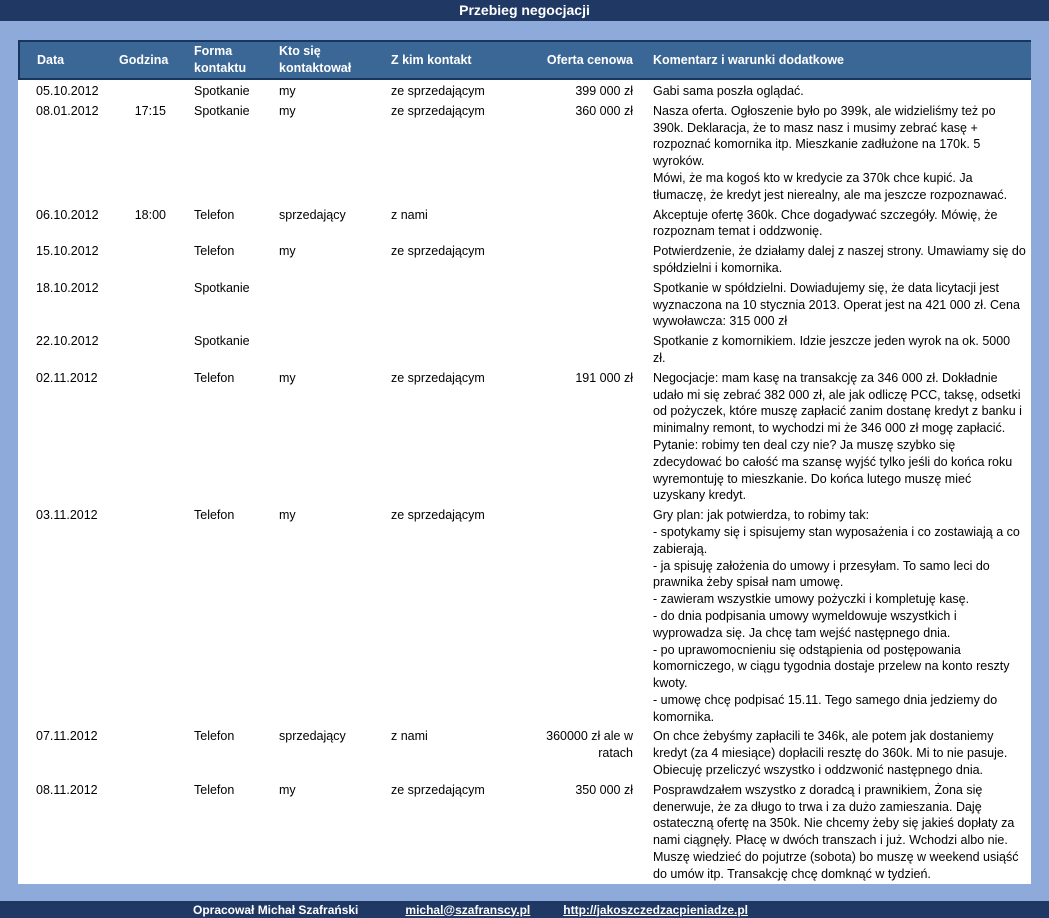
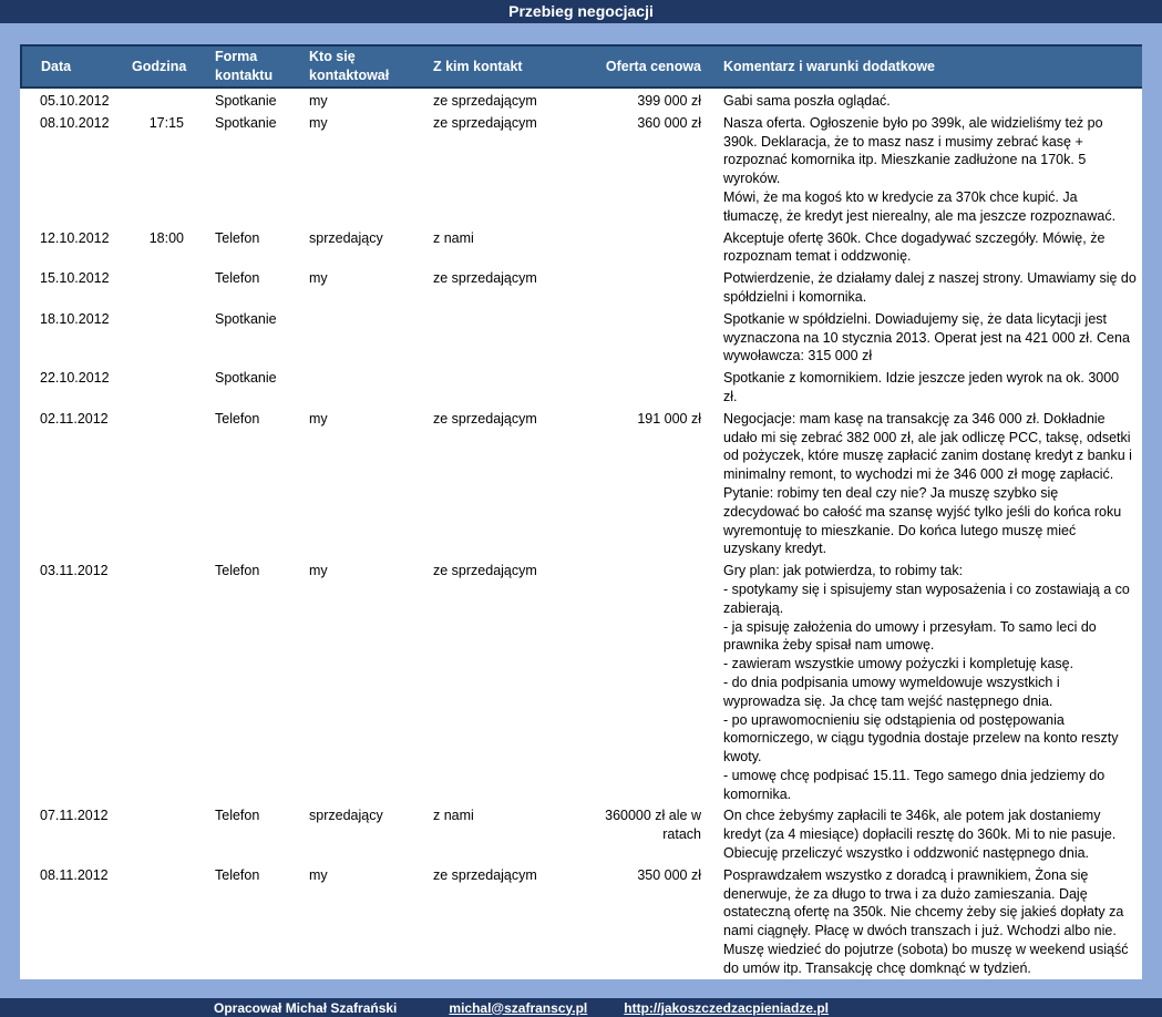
  Przebieg negocjacji
  Data	Godzina	Forma kontaktu	Kto się kontaktował	Z kim kontakt	Oferta cenowa	Komentarz i warunki dodatkowe
  05.10.2012		Spotkanie	my	ze sprzedającym	399 000 zł	Gabi sama poszła oglądać.
- 08.01.2012	17:15	Spotkanie	my	ze sprzedającym	360 000 zł	Nasza oferta. Ogłoszenie było po 399k, ale widzieliśmy też po 390k. Deklaracja, że to masz nasz i musimy zebrać kasę + rozpoznać komornika itp. Mieszkanie zadłużone na 170k. 5 wyroków. Mówi, że ma kogoś kto w kredycie za 370k chce kupić. Ja tłumaczę, że kredyt jest nierealny, ale ma jeszcze rozpoznawać.
+ 08.10.2012	17:15	Spotkanie	my	ze sprzedającym	360 000 zł	Nasza oferta. Ogłoszenie było po 399k, ale widzieliśmy też po 390k. Deklaracja, że to masz nasz i musimy zebrać kasę + rozpoznać komornika itp. Mieszkanie zadłużone na 170k. 5 wyroków. Mówi, że ma kogoś kto w kredycie za 370k chce kupić. Ja tłumaczę, że kredyt jest nierealny, ale ma jeszcze rozpoznawać.
- 06.10.2012	18:00	Telefon	sprzedający	z nami		Akceptuje ofertę 360k. Chce dogadywać szczegóły. Mówię, że rozpoznam temat i oddzwonię.
+ 12.10.2012	18:00	Telefon	sprzedający	z nami		Akceptuje ofertę 360k. Chce dogadywać szczegóły. Mówię, że rozpoznam temat i oddzwonię.
  15.10.2012		Telefon	my	ze sprzedającym		Potwierdzenie, że działamy dalej z naszej strony. Umawiamy się do spółdzielni i komornika.
  18.10.2012		Spotkanie				Spotkanie w spółdzielni. Dowiadujemy się, że data licytacji jest wyznaczona na 10 stycznia 2013. Operat jest na 421 000 zł. Cena wywoławcza: 315 000 zł
- 22.10.2012		Spotkanie				Spotkanie z komornikiem. Idzie jeszcze jeden wyrok na ok. 5000 zł.
+ 22.10.2012		Spotkanie				Spotkanie z komornikiem. Idzie jeszcze jeden wyrok na ok. 3000 zł.
  02.11.2012		Telefon	my	ze sprzedającym	191 000 zł	Negocjacje: mam kasę na transakcję za 346 000 zł. Dokładnie udało mi się zebrać 382 000 zł, ale jak odliczę PCC, taksę, odsetki od pożyczek, które muszę zapłacić zanim dostanę kredyt z banku i minimalny remont, to wychodzi mi że 346 000 zł mogę zapłacić. Pytanie: robimy ten deal czy nie? Ja muszę szybko się zdecydować bo całość ma szansę wyjść tylko jeśli do końca roku wyremontuję to mieszkanie. Do końca lutego muszę mieć uzyskany kredyt.
  03.11.2012		Telefon	my	ze sprzedającym		Gry plan: jak potwierdza, to robimy tak: - spotykamy się i spisujemy stan wyposażenia i co zostawiają a co zabierają. - ja spisuję założenia do umowy i przesyłam. To samo leci do prawnika żeby spisał nam umowę. - zawieram wszystkie umowy pożyczki i kompletuję kasę. - do dnia podpisania umowy wymeldowuje wszystkich i wyprowadza się. Ja chcę tam wejść następnego dnia. - po uprawomocnieniu się odstąpienia od postępowania komorniczego, w ciągu tygodnia dostaje przelew na konto reszty kwoty. - umowę chcę podpisać 15.11. Tego samego dnia jedziemy do komornika.
  07.11.2012		Telefon	sprzedający	z nami	360000 zł ale w ratach	On chce żebyśmy zapłacili te 346k, ale potem jak dostaniemy kredyt (za 4 miesiące) dopłacili resztę do 360k. Mi to nie pasuje. Obiecuję przeliczyć wszystko i oddzwonić następnego dnia.
  08.11.2012		Telefon	my	ze sprzedającym	350 000 zł	Posprawdzałem wszystko z doradcą i prawnikiem, Żona się denerwuje, że za długo to trwa i za dużo zamieszania. Daję ostateczną ofertę na 350k. Nie chcemy żeby się jakieś dopłaty za nami ciągnęły. Płacę w dwóch transzach i już. Wchodzi albo nie. Muszę wiedzieć do pojutrze (sobota) bo muszę w weekend usiąść do umów itp. Transakcję chcę domknąć w tydzień.
  Opracował Michał Szafrański
  michal@szafranscy.pl
  http://jakoszczedzacpieniadze.pl
